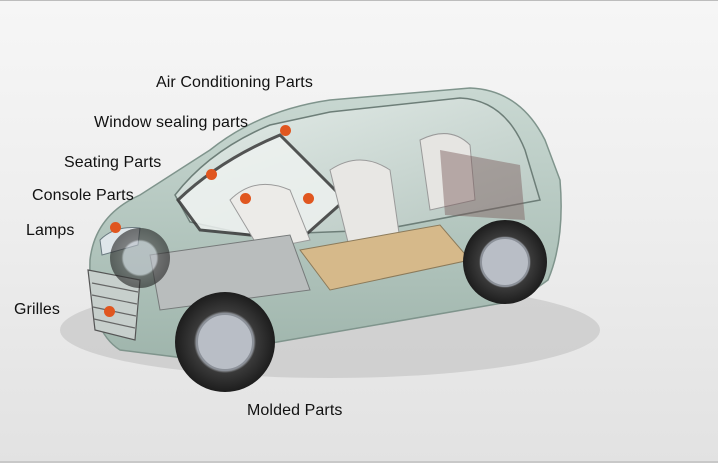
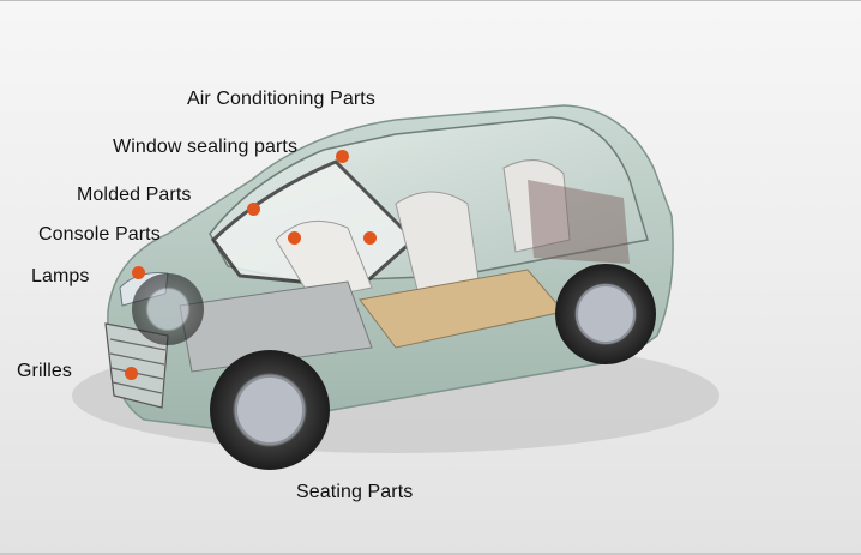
  Air Conditioning Parts
  Window sealing parts
- Seating Parts
+ Molded Parts
  Console Parts
  Lamps
  Grilles
- Molded Parts
+ Seating Parts
